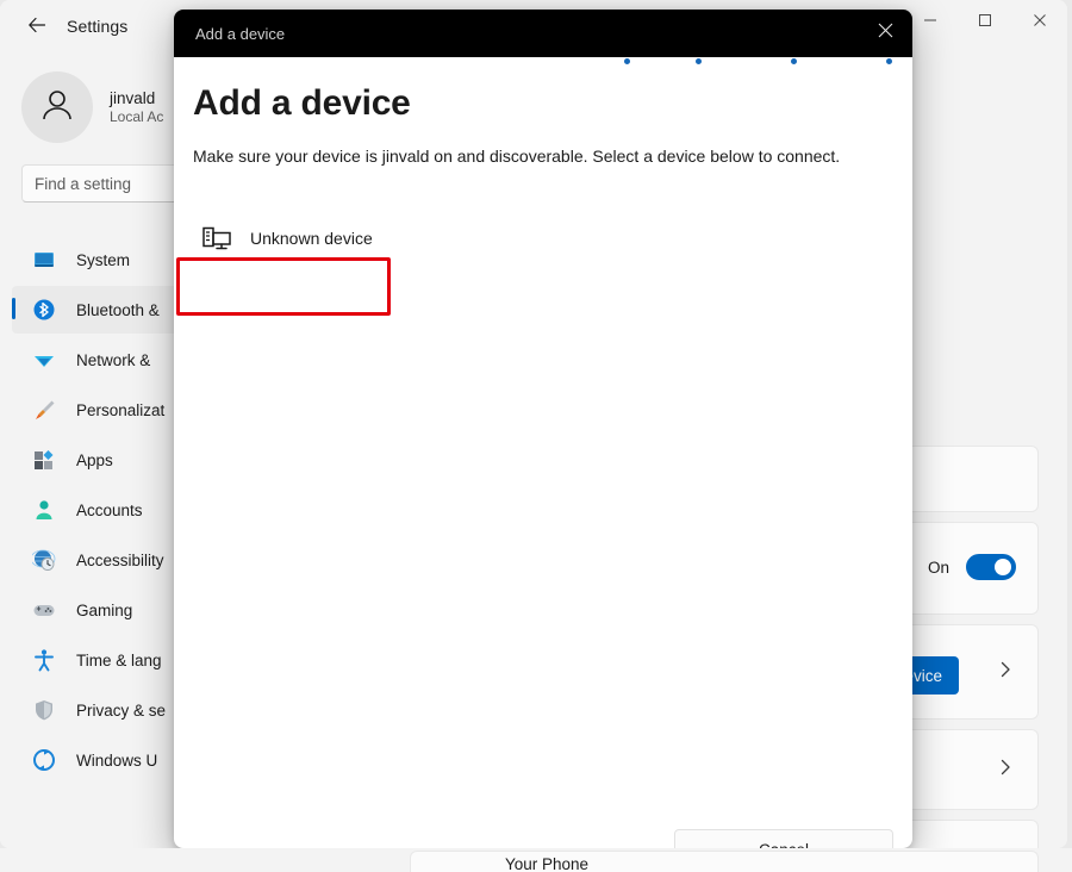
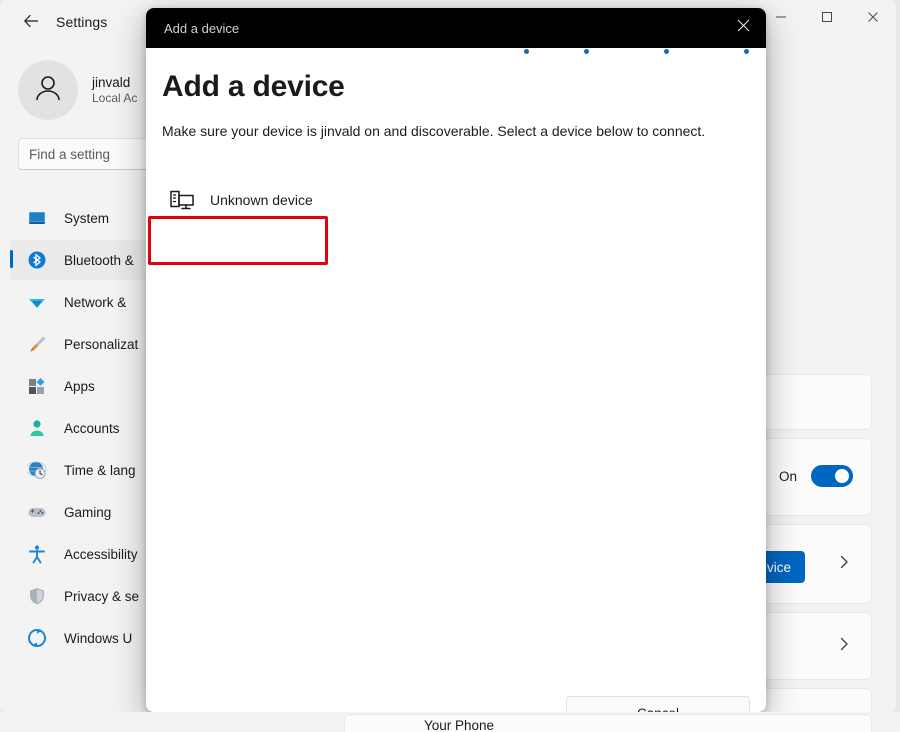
  Settings
  jinvald
  Local Ac
  Find a setting
  System
  Bluetooth &
  Network &
  Personalizat
  Apps
  Accounts
- Accessibility
+ Time & lang
  Gaming
- Time & lang
+ Accessibility
  Privacy & se
  Windows U
  On
  vice
  Add a device
  Add a device
  Make sure your device is jinvald on and discoverable. Select a device below to connect.
  Unknown device
  Your Phone
